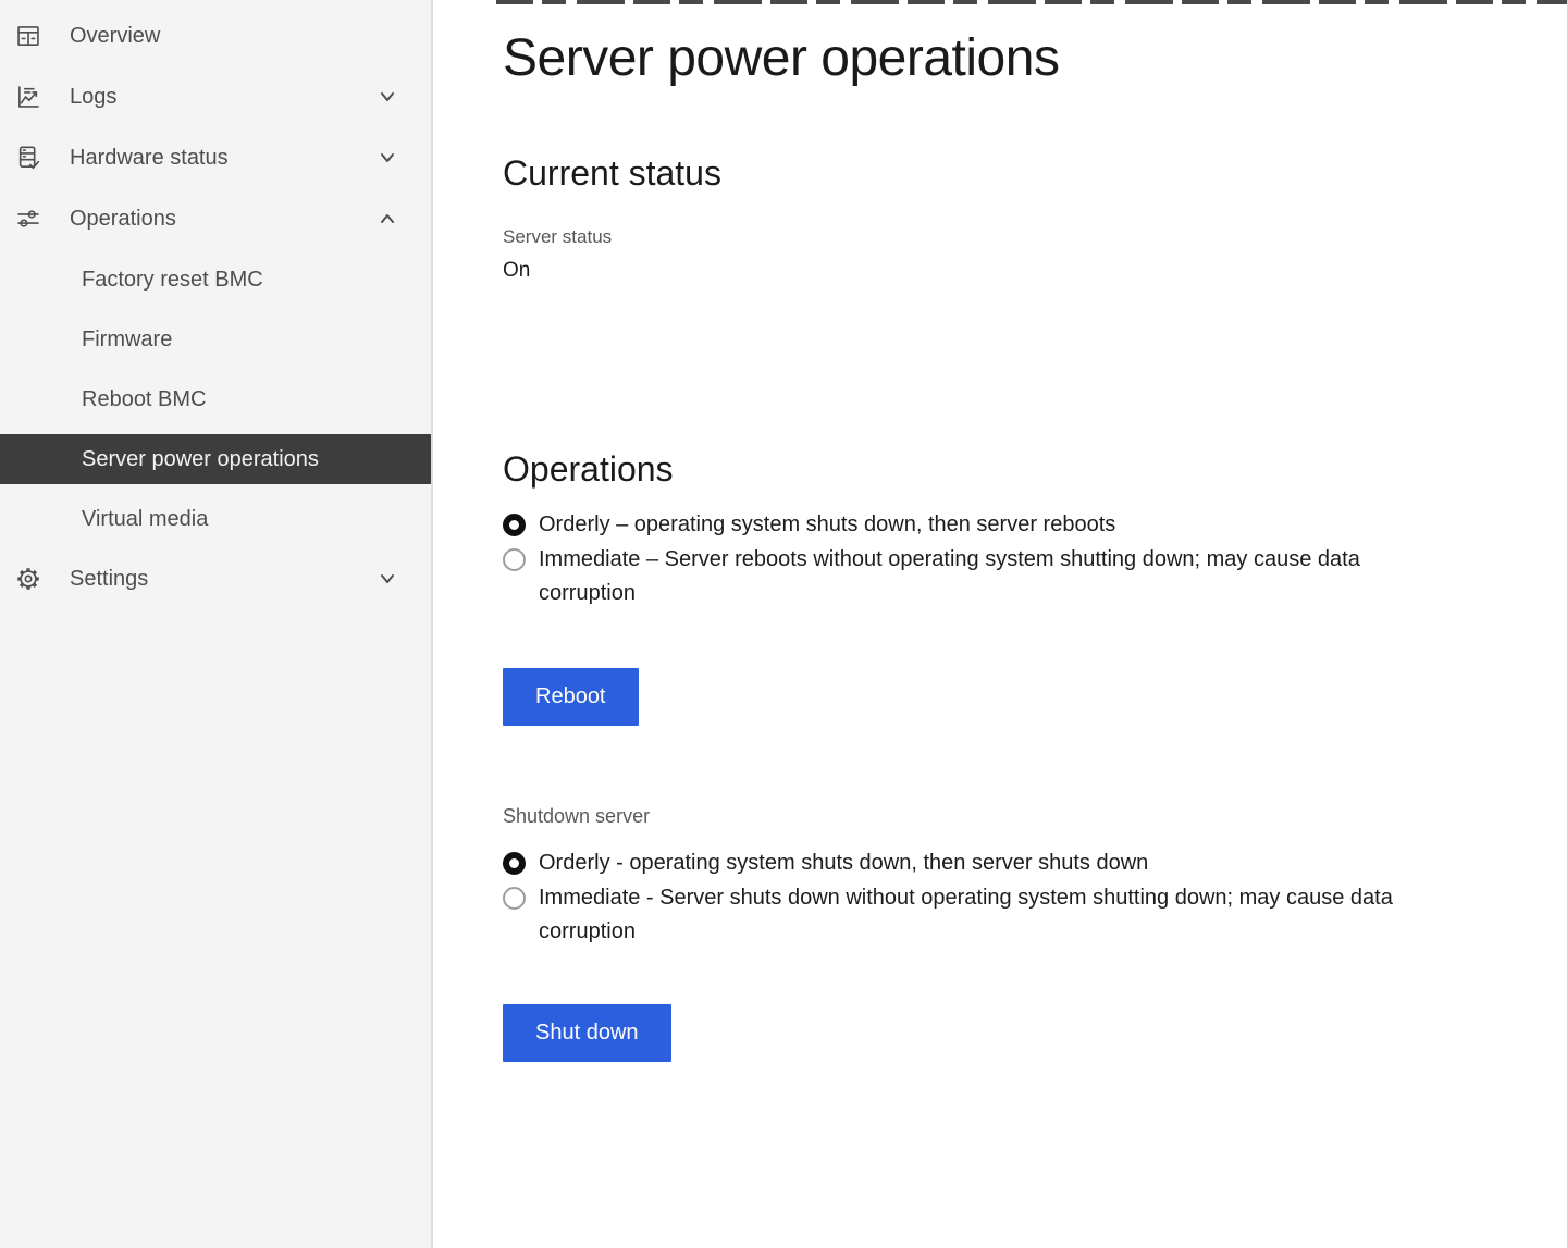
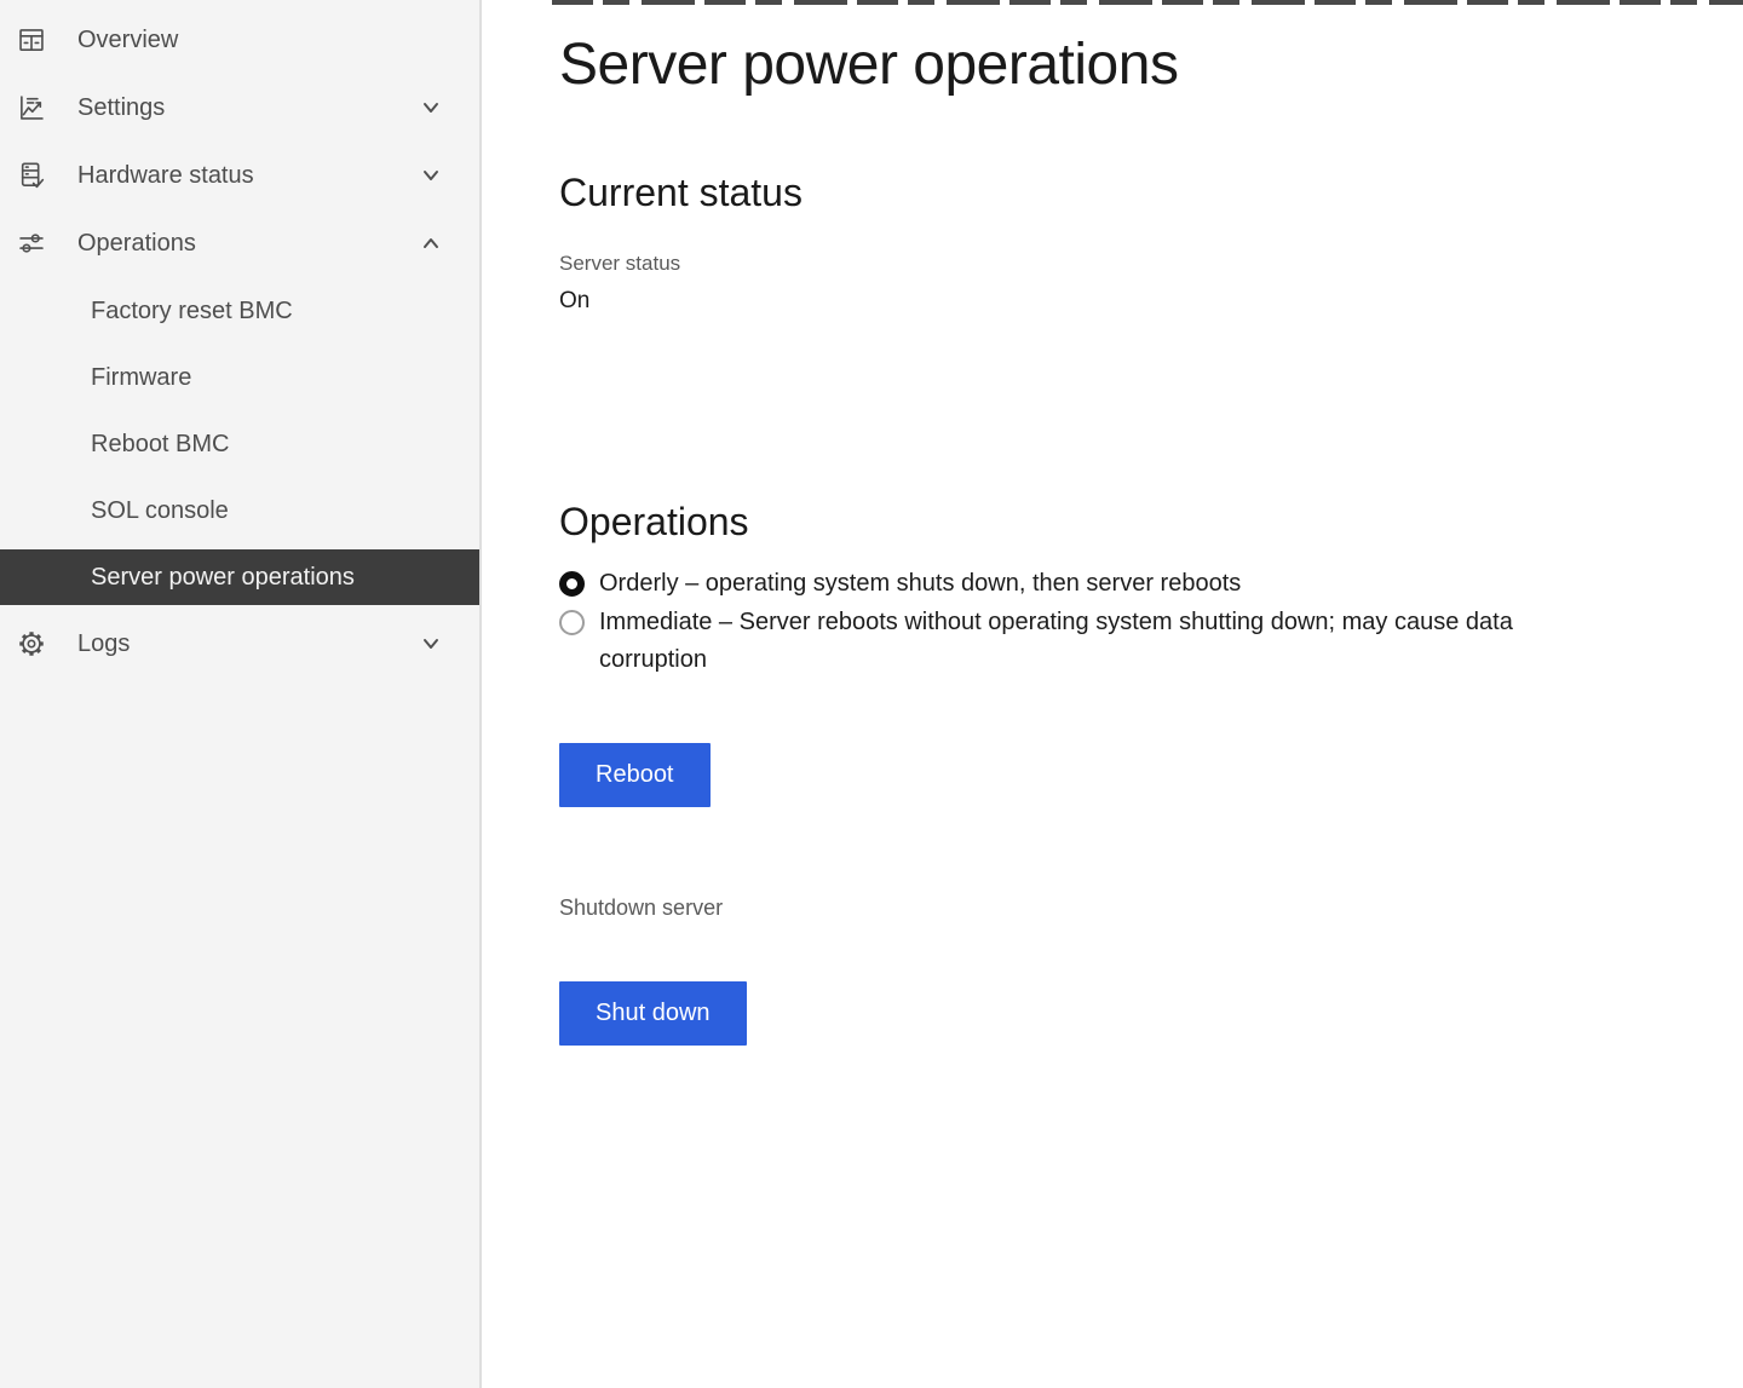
  Overview
- Logs
+ Settings
  Hardware status
  Operations
  Factory reset BMC
  Firmware
  Reboot BMC
+ SOL console
  Server power operations
- Virtual media
- Settings
+ Logs
  Server power operations
  Current status
  Server status
  On
  Operations
  Orderly – operating system shuts down, then server reboots
  Immediate – Server reboots without operating system shutting down; may cause data corruption
  Reboot
  Shutdown server
- Orderly - operating system shuts down, then server shuts down
- Immediate - Server shuts down without operating system shutting down; may cause data corruption
  Shut down
